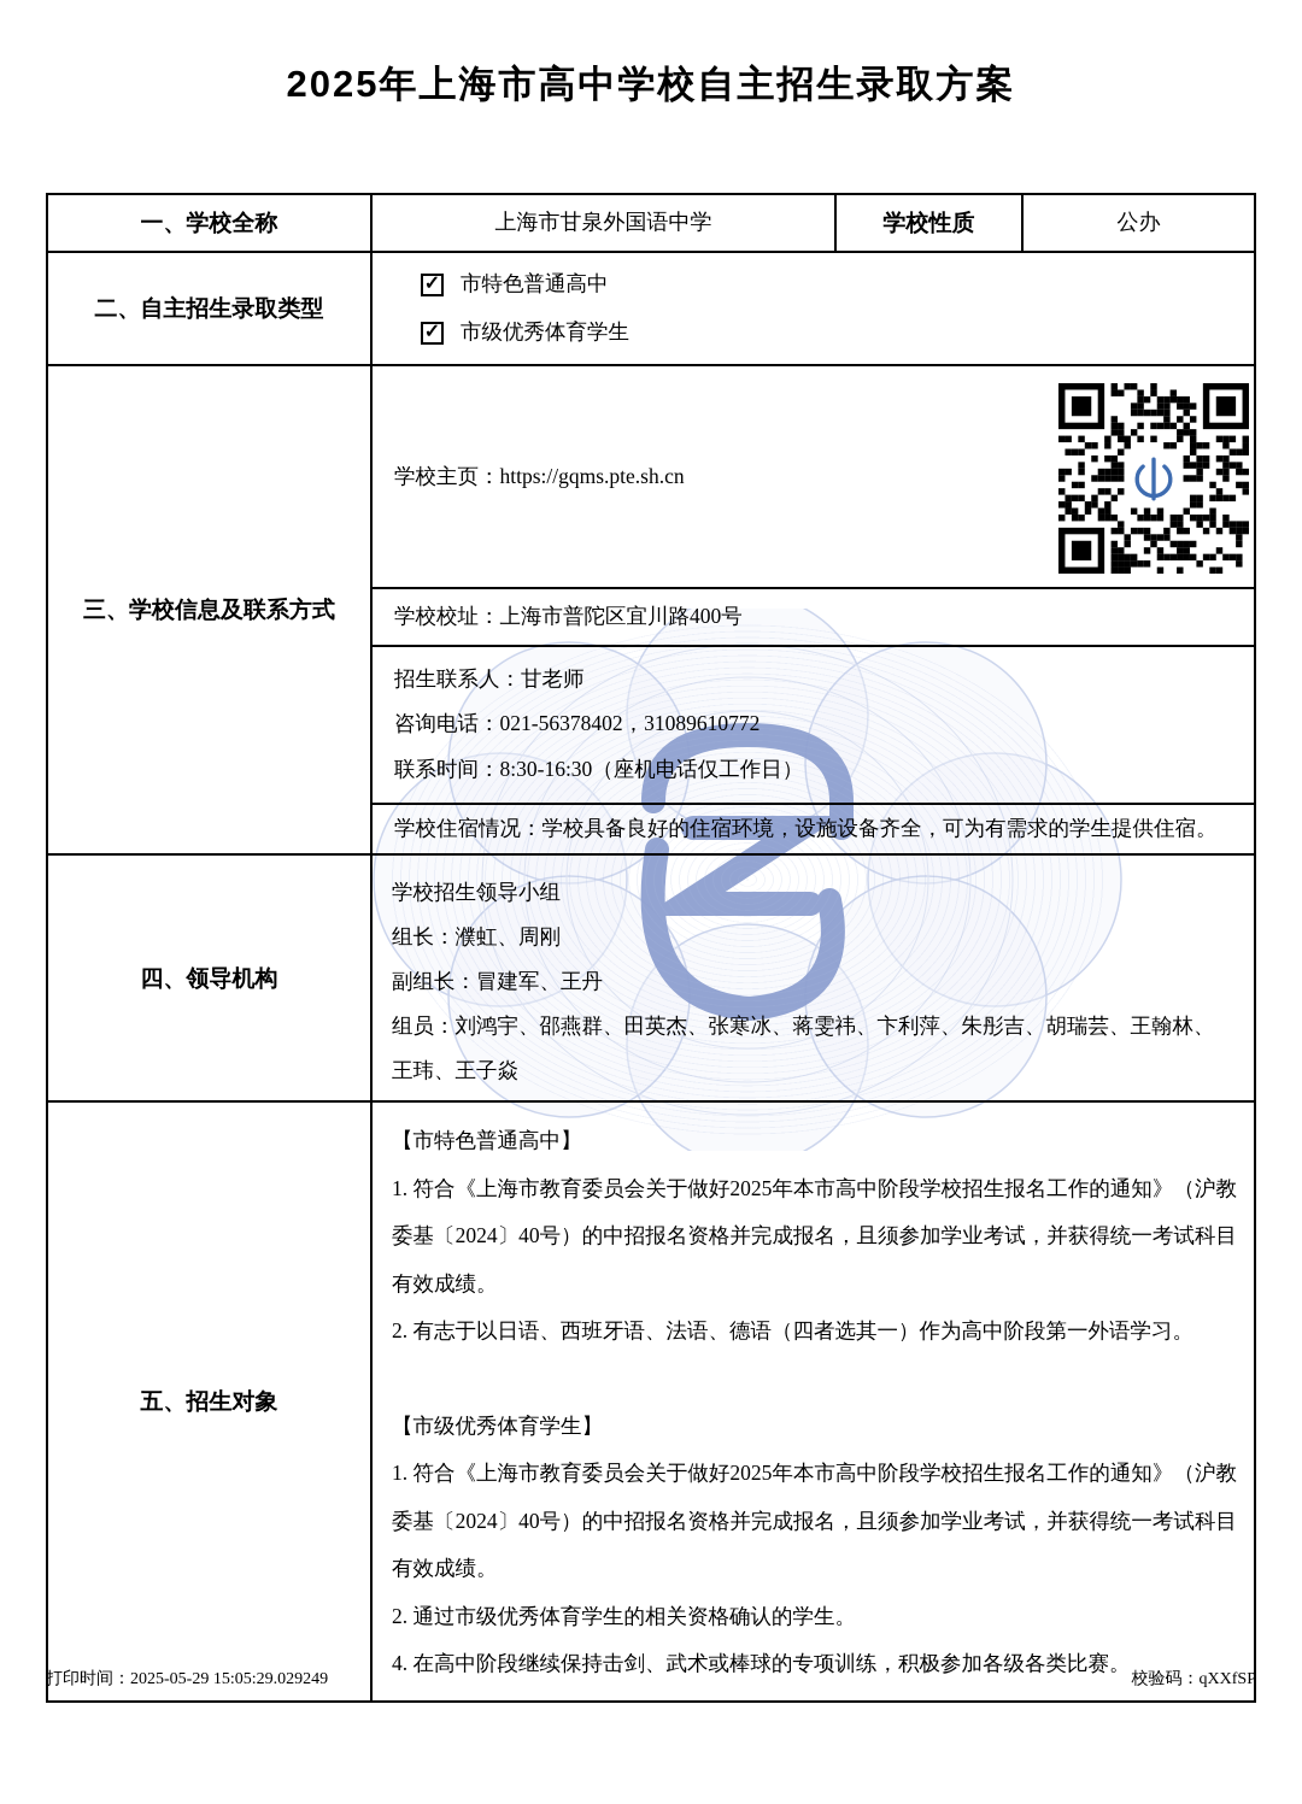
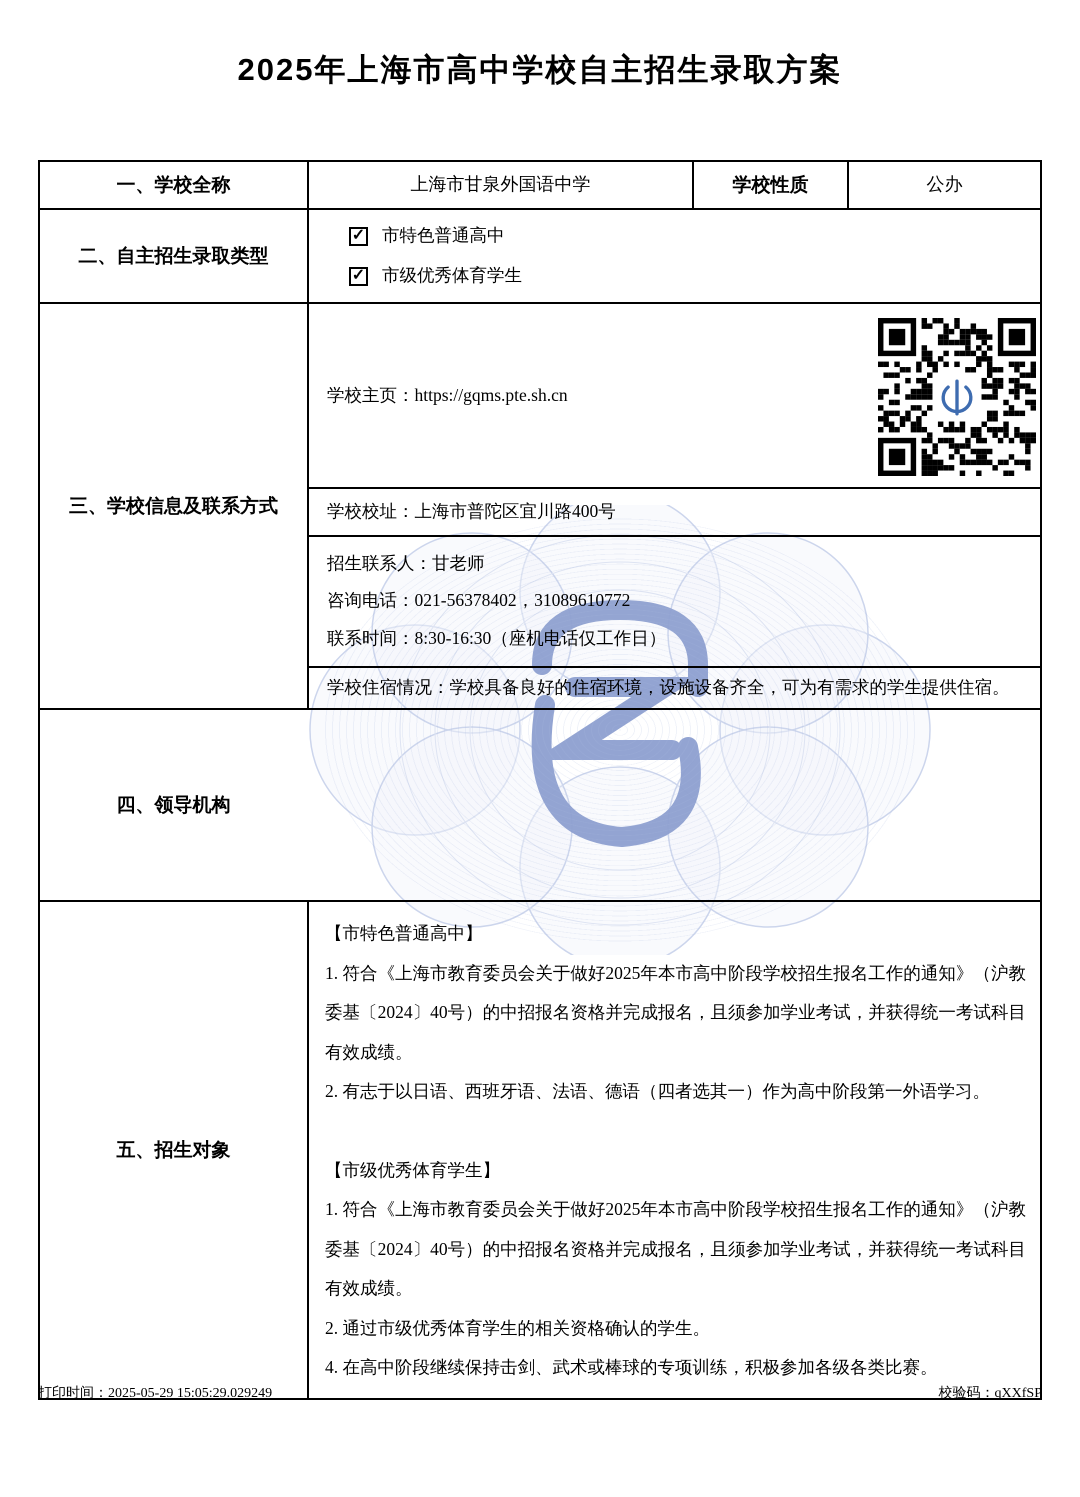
  2025年上海市高中学校自主招生录取方案
  一、学校全称
  上海市甘泉外国语中学
  学校性质
  公办
  二、自主招生录取类型
  市特色普通高中
  市级优秀体育学生
  三、学校信息及联系方式
  学校主页：https://gqms.pte.sh.cn
  学校校址：上海市普陀区宜川路400号
  招生联系人：甘老师
  咨询电话：021-56378402，31089610772
  联系时间：8:30-16:30（座机电话仅工作日）
  学校住宿情况：学校具备良好的住宿环境，设施设备齐全，可为有需求的学生提供住宿。
  四、领导机构
- 学校招生领导小组
- 组长：濮虹、周刚
- 副组长：冒建军、王丹
- 组员：刘鸿宇、邵燕群、田英杰、张寒冰、蒋雯祎、卞利萍、朱彤吉、胡瑞芸、王翰林、王玮、王子焱
  五、招生对象
  【市特色普通高中】
  1. 符合《上海市教育委员会关于做好2025年本市高中阶段学校招生报名工作的通知》（沪教委基〔2024〕40号）的中招报名资格并完成报名，且须参加学业考试，并获得统一考试科目有效成绩。
  2. 有志于以日语、西班牙语、法语、德语（四者选其一）作为高中阶段第一外语学习。
  【市级优秀体育学生】
  1. 符合《上海市教育委员会关于做好2025年本市高中阶段学校招生报名工作的通知》（沪教委基〔2024〕40号）的中招报名资格并完成报名，且须参加学业考试，并获得统一考试科目有效成绩。
  2. 通过市级优秀体育学生的相关资格确认的学生。
  4. 在高中阶段继续保持击剑、武术或棒球的专项训练，积极参加各级各类比赛。
  打印时间：2025-05-29 15:05:29.029249
  校验码：qXXfSP
